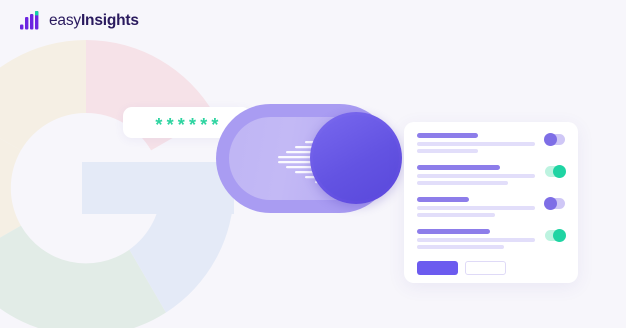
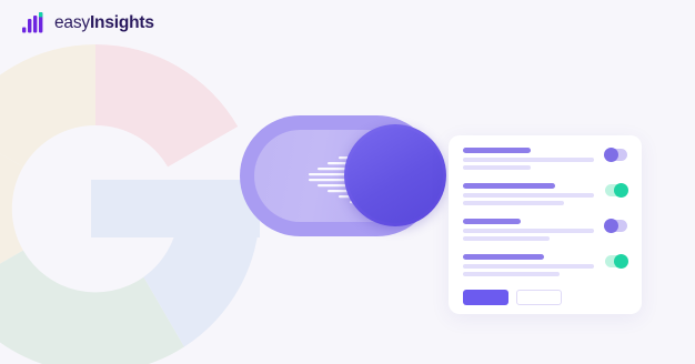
  easyInsights
- ******
